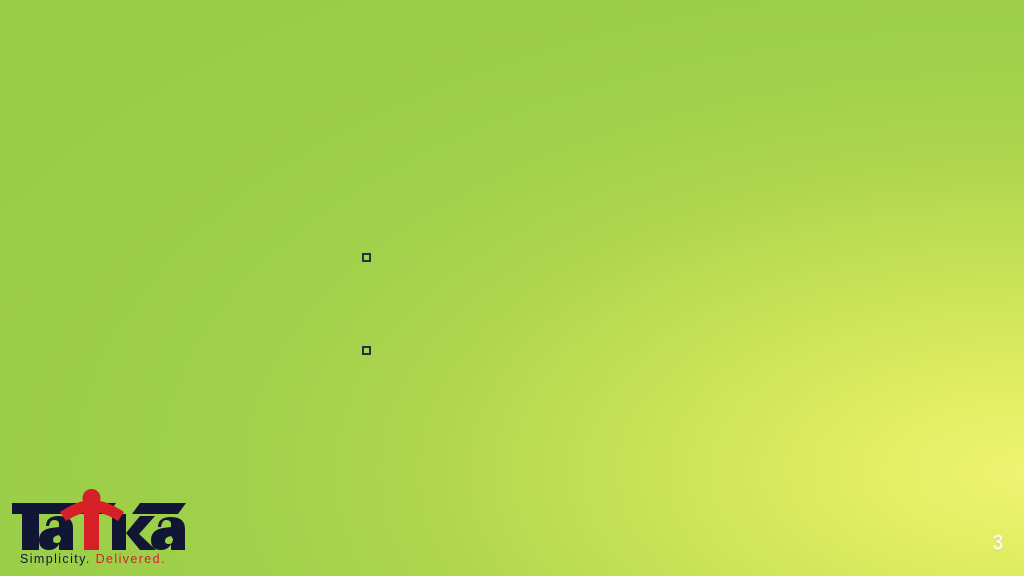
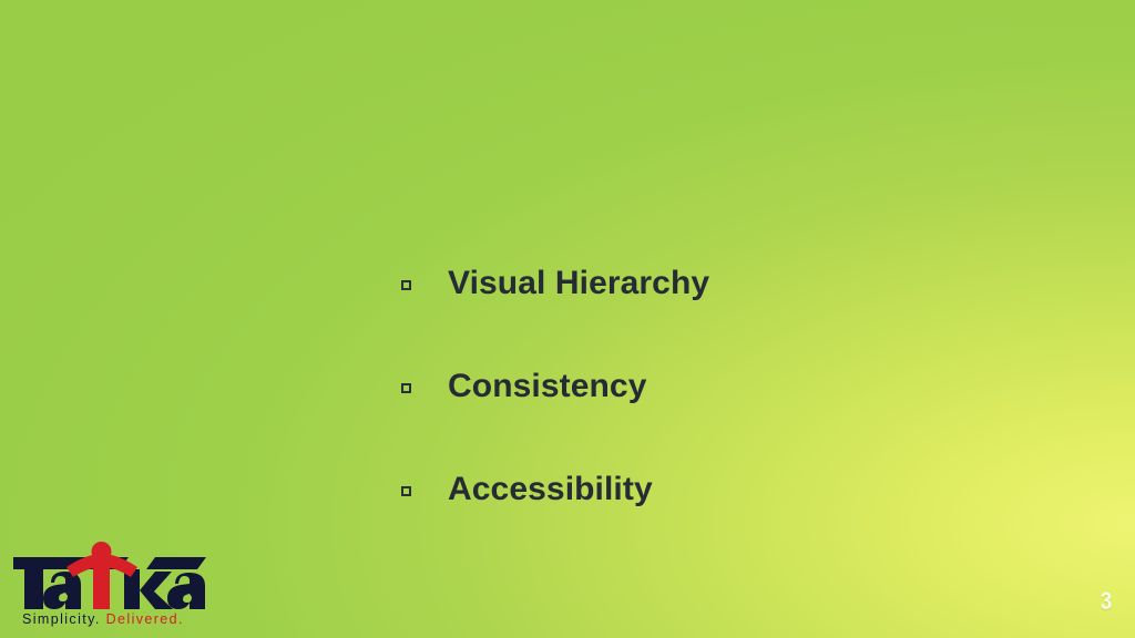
+ Visual Hierarchy
+ Consistency
+ Accessibility
  3
  Simplicity. Delivered.
